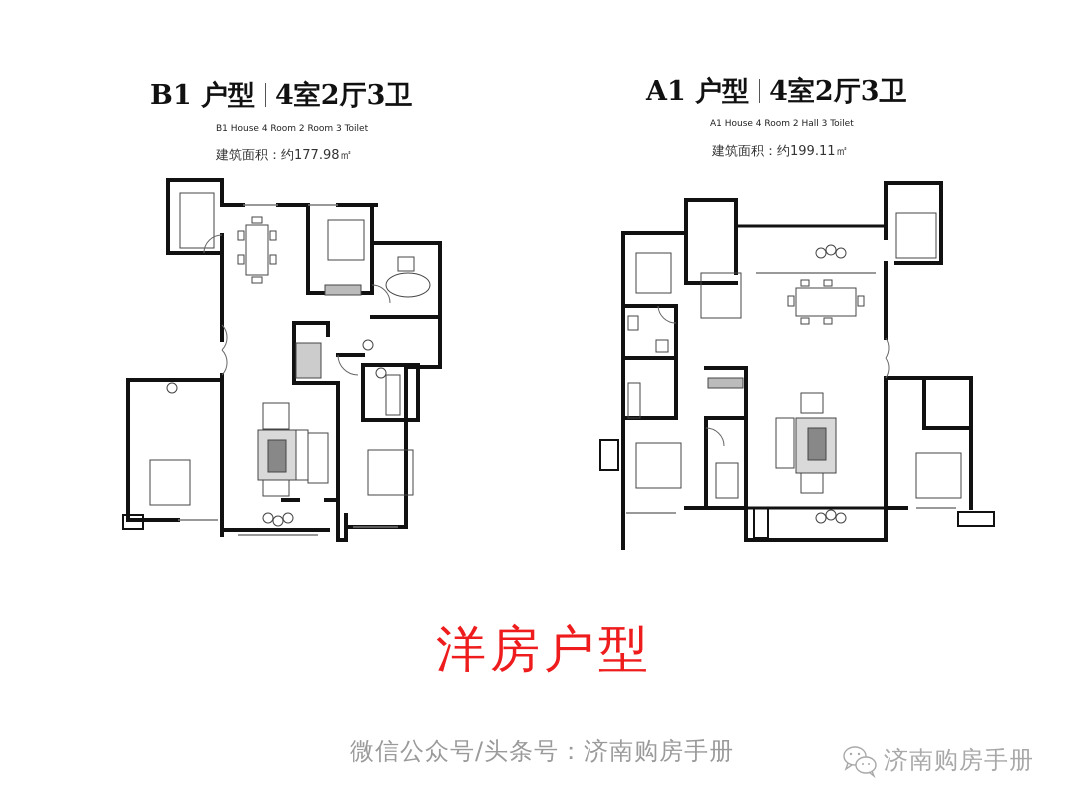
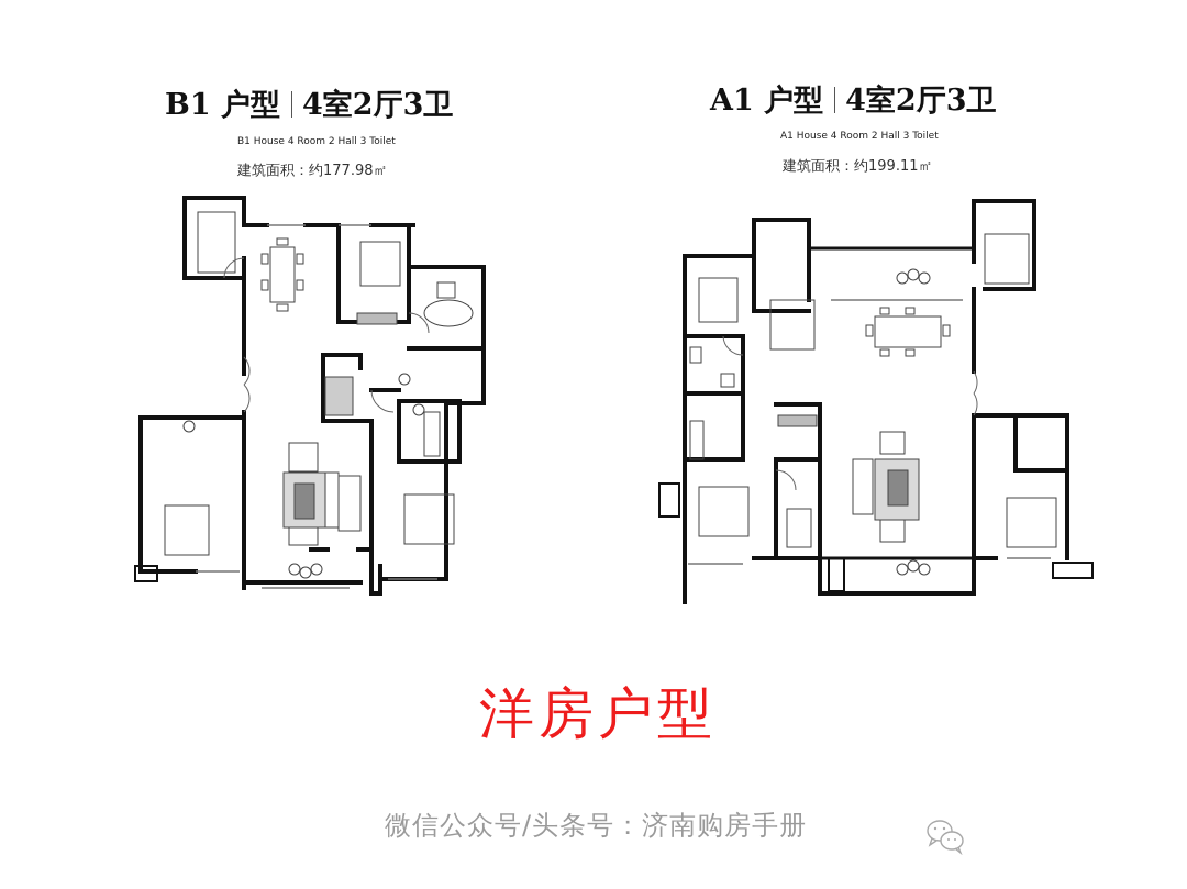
  B1 户型 4室2厅3卫
- B1 House 4 Room 2 Room 3 Toilet
+ B1 House 4 Room 2 Hall 3 Toilet
  建筑面积：约177.98㎡
  A1 户型 4室2厅3卫
  A1 House 4 Room 2 Hall 3 Toilet
  建筑面积：约199.11㎡
  洋房户型
  微信公众号/头条号：济南购房手册
- 济南购房手册
